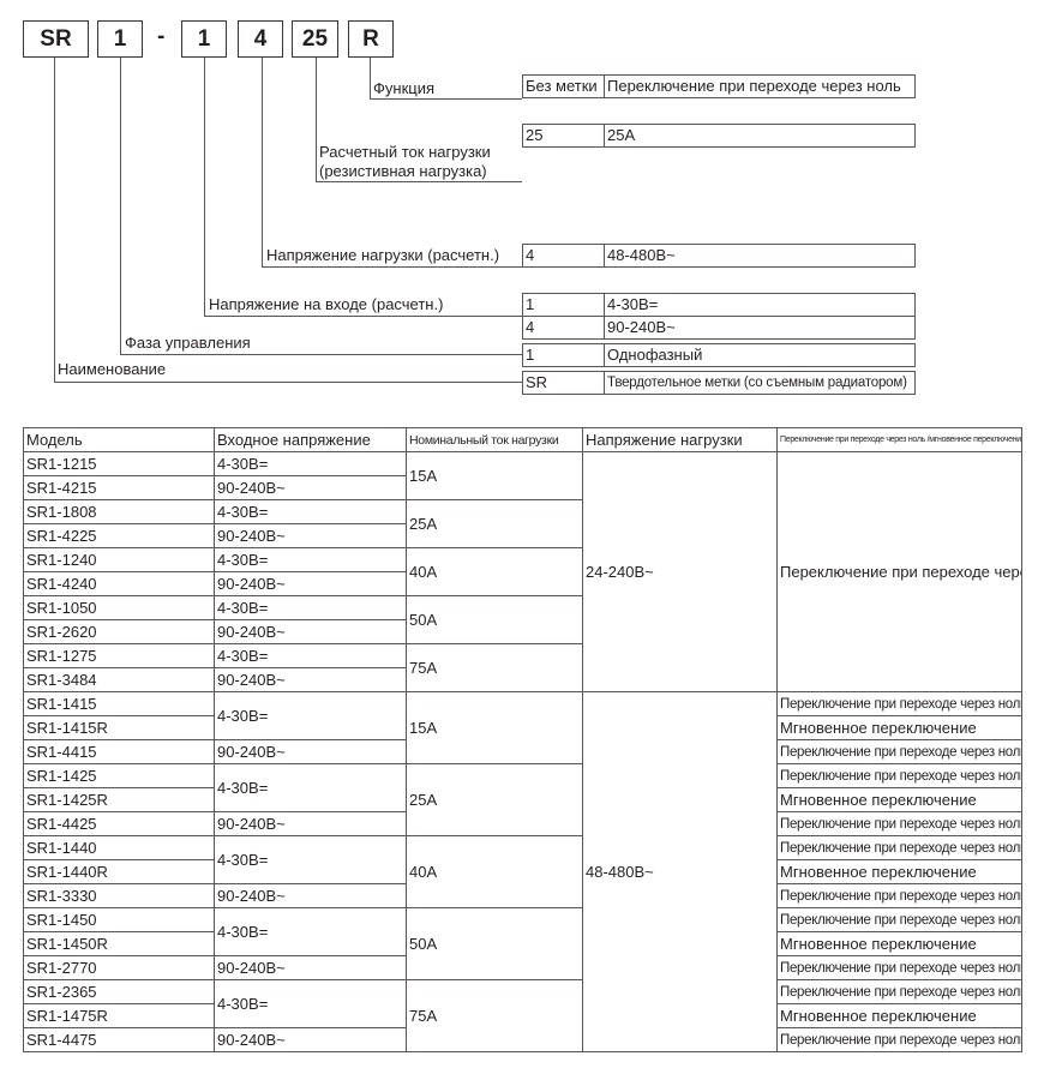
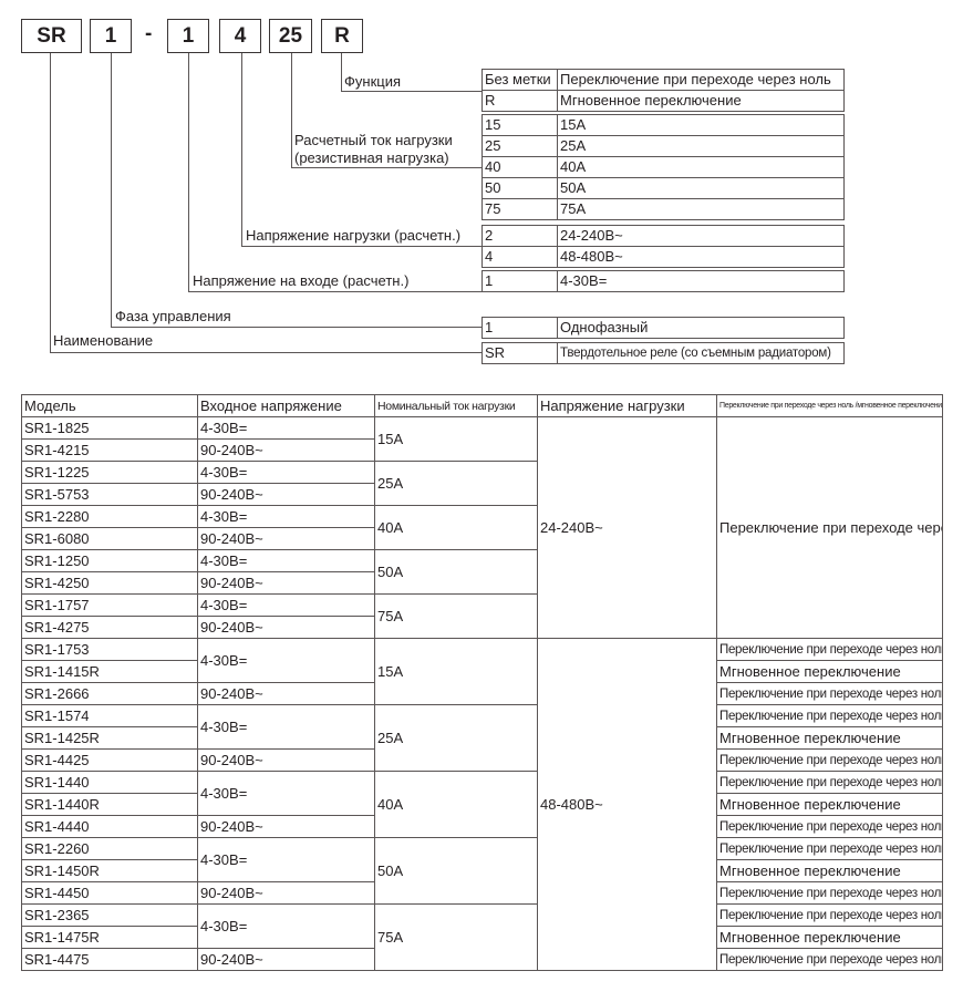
  SR
  1
  -
  1
  4
  25
  R
  Функция
  Расчетный ток нагрузки
  (резистивная нагрузка)
  Напряжение нагрузки (расчетн.)
  Напряжение на входе (расчетн.)
  Фаза управления
  Наименование
  Без метки	Переключение при переходе через ноль
+ R	Мгновенное переключение
+ 15	15A
  25	25A
+ 40	40A
+ 50	50A
+ 75	75A
+ 2	24-240В~
  4	48-480В~
  1	4-30В=
- 4	90-240В~
  1	Однофазный
- SR	Твердотельное метки (со съемным радиатором)
+ SR	Твердотельное реле (со съемным радиатором)
- SR1-1215	4-30В=	15A	24-240В~	Переключение при переходе чер
+ SR1-1825	4-30В=	15A	24-240В~	Переключение при переходе чер
  SR1-4215	90-240В~
- SR1-1808	4-30В=	25A
+ SR1-1225	4-30В=	25A
- SR1-4225	90-240В~
+ SR1-5753	90-240В~
- SR1-1240	4-30В=	40A
+ SR1-2280	4-30В=	40A
- SR1-4240	90-240В~
+ SR1-6080	90-240В~
- SR1-1050	4-30В=	50A
+ SR1-1250	4-30В=	50A
- SR1-2620	90-240В~
+ SR1-4250	90-240В~
- SR1-1275	4-30В=	75A
+ SR1-1757	4-30В=	75A
- SR1-3484	90-240В~
+ SR1-4275	90-240В~
- SR1-1415	4-30В=	15A	48-480В~	Переключение при переходе через нол
+ SR1-1753	4-30В=	15A	48-480В~	Переключение при переходе через нол
  SR1-1415R	Мгновенное переключение
- SR1-4415	90-240В~	Переключение при переходе через нол
+ SR1-2666	90-240В~	Переключение при переходе через нол
- SR1-1425	4-30В=	25A	Переключение при переходе через нол
+ SR1-1574	4-30В=	25A	Переключение при переходе через нол
  SR1-1425R	Мгновенное переключение
  SR1-4425	90-240В~	Переключение при переходе через нол
  SR1-1440	4-30В=	40A	Переключение при переходе через нол
  SR1-1440R	Мгновенное переключение
- SR1-3330	90-240В~	Переключение при переходе через нол
+ SR1-4440	90-240В~	Переключение при переходе через нол
- SR1-1450	4-30В=	50A	Переключение при переходе через нол
+ SR1-2260	4-30В=	50A	Переключение при переходе через нол
  SR1-1450R	Мгновенное переключение
- SR1-2770	90-240В~	Переключение при переходе через нол
+ SR1-4450	90-240В~	Переключение при переходе через нол
  SR1-2365	4-30В=	75A	Переключение при переходе через нол
  SR1-1475R	Мгновенное переключение
  SR1-4475	90-240В~	Переключение при переходе через нол
